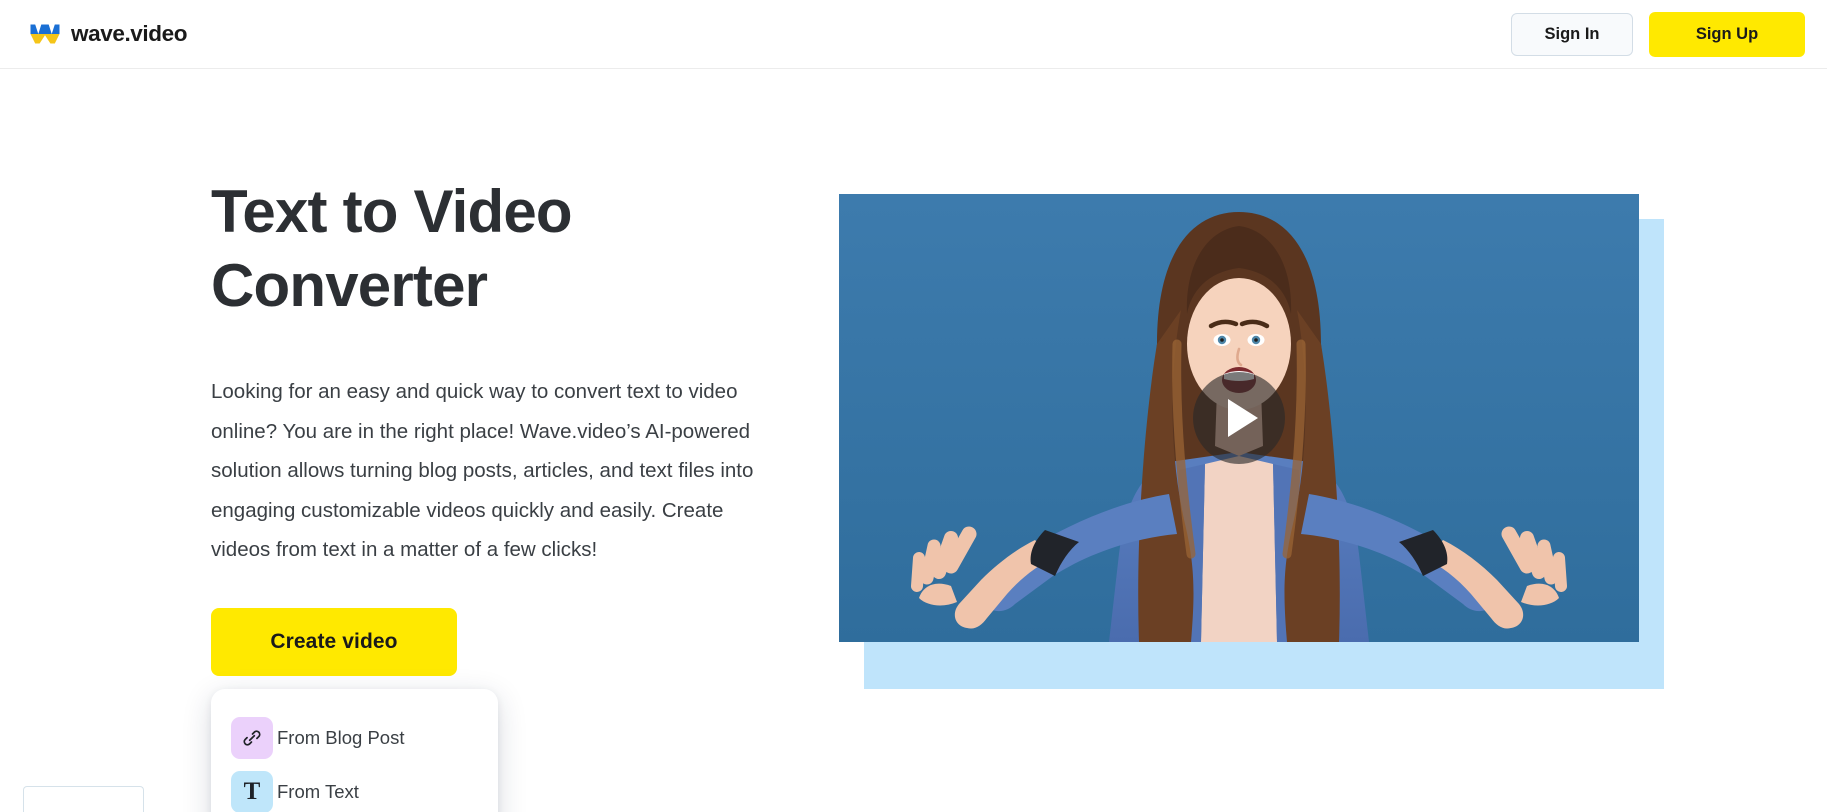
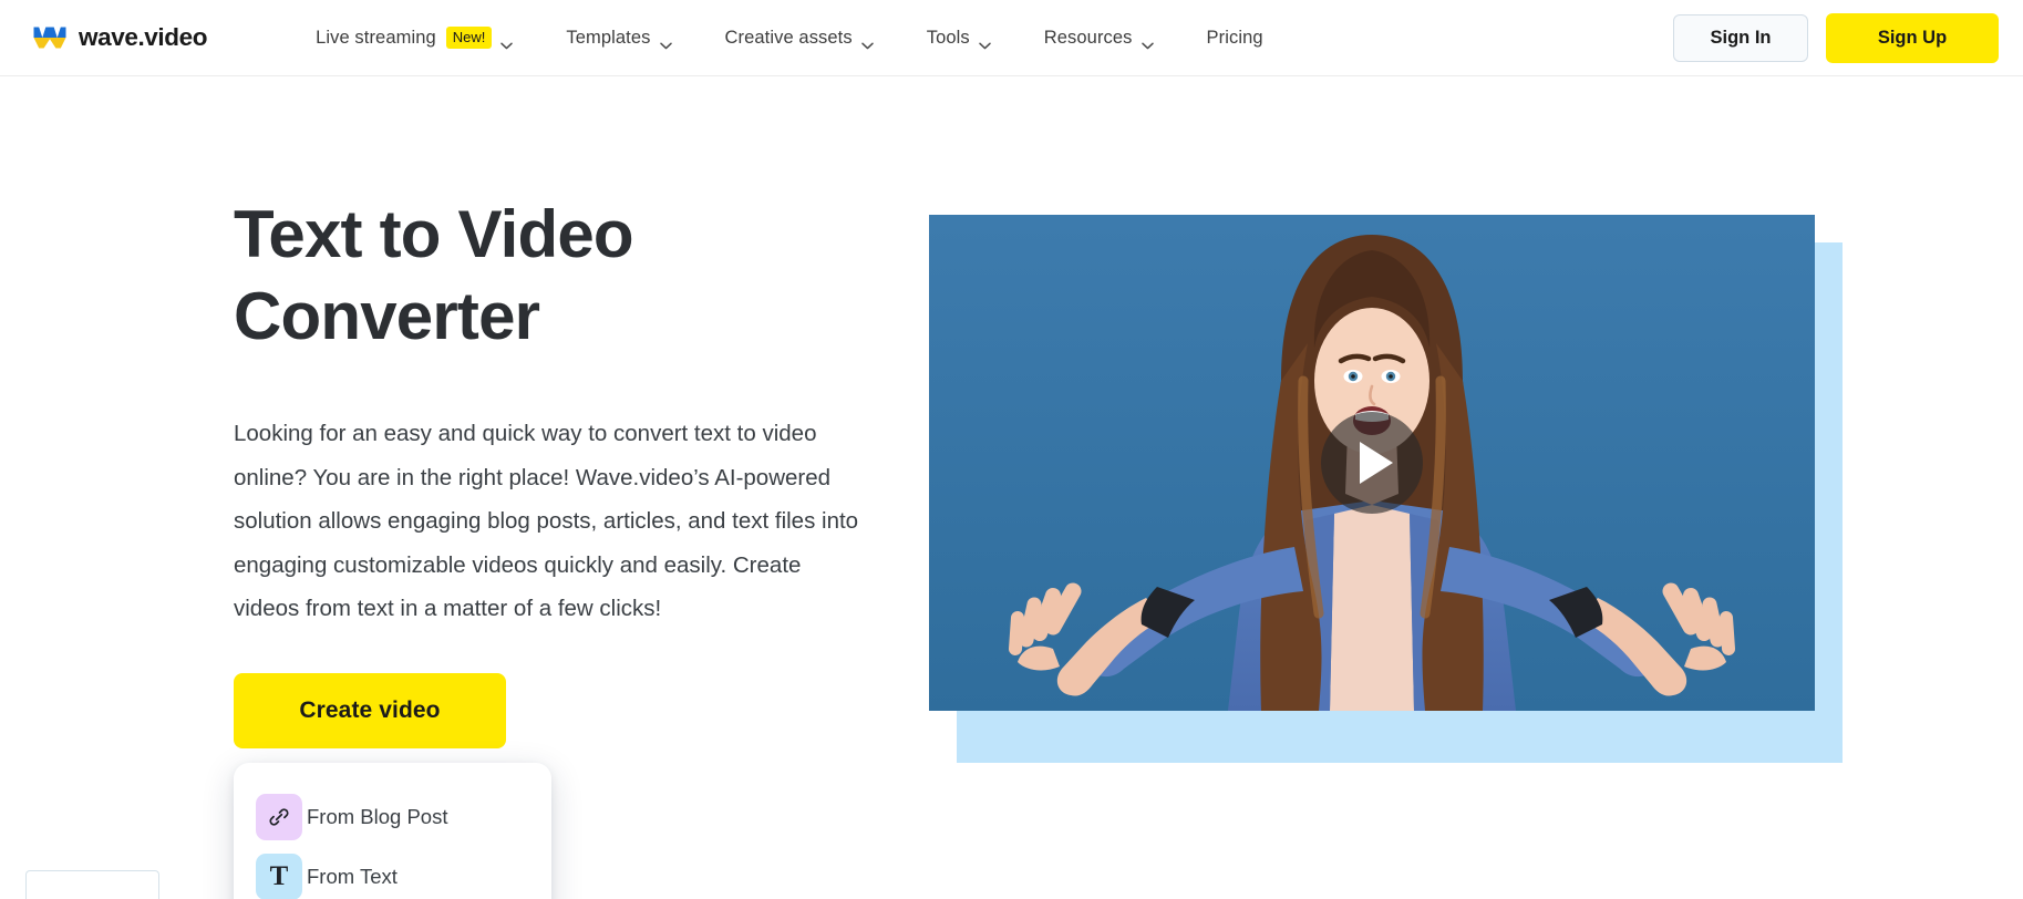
  wave.video
+ Live streaming
+ New!
+ Templates
+ Creative assets
+ Tools
+ Resources
+ Pricing
  Sign In
  Sign Up
  Text to Video Converter
- Looking for an easy and quick way to convert text to video online? You are in the right place! Wave.video’s AI-powered solution allows turning blog posts, articles, and text files into engaging customizable videos quickly and easily. Create videos from text in a matter of a few clicks!
+ Looking for an easy and quick way to convert text to video online? You are in the right place! Wave.video’s AI-powered solution allows engaging blog posts, articles, and text files into engaging customizable videos quickly and easily. Create videos from text in a matter of a few clicks!
  Create video
  From Blog Post
  T
  From Text
